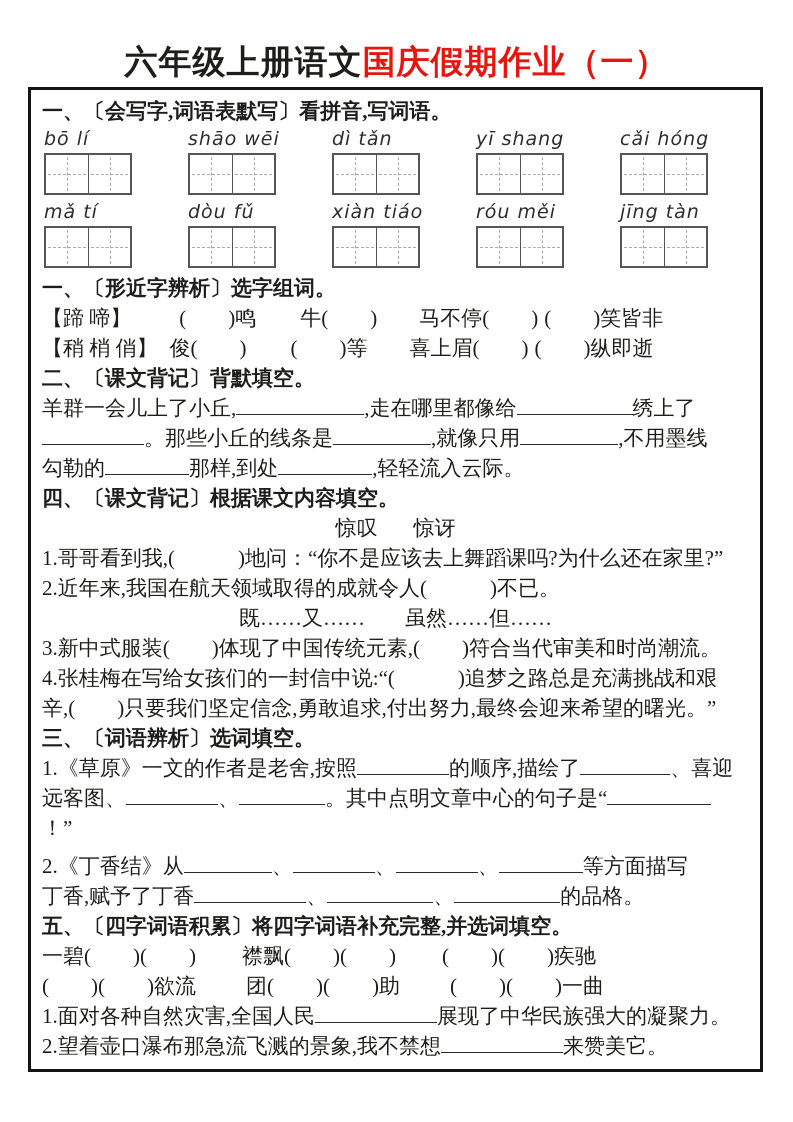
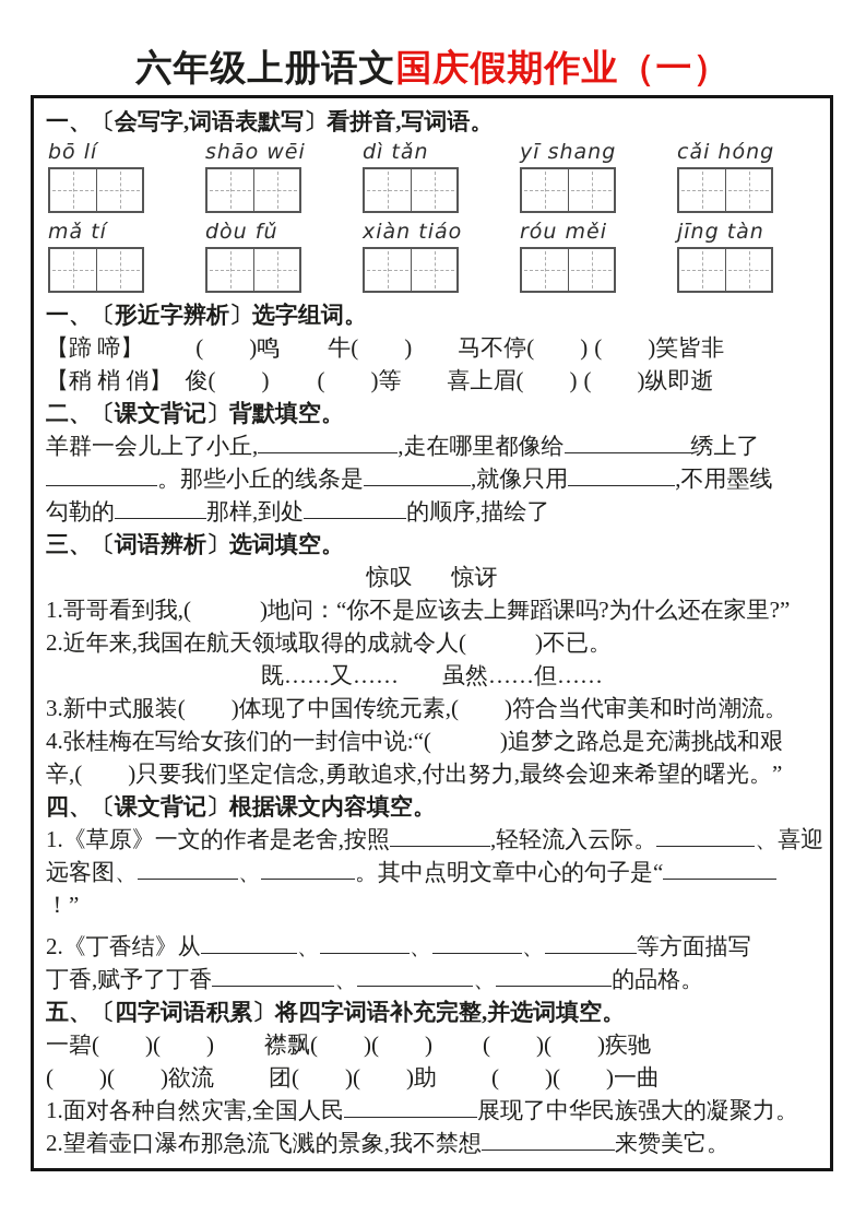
  六年级上册语文国庆假期作业（一）
  一、〔会写字,词语表默写〕看拼音,写词语。
  bō lí
  shāo wēi
  dì tǎn
  yī shang
  cǎi hóng
  mǎ tí
  dòu fǔ
  xiàn tiáo
  róu měi
  jīng tàn
  一、〔形近字辨析〕选字组词。
  【蹄 啼】 ( )鸣 牛( ) 马不停( ) ( )笑皆非
  【稍 梢 俏】 俊( ) ( )等 喜上眉( ) ( )纵即逝
  二、〔课文背记〕背默填空。
  羊群一会儿上了小丘, ,走在哪里都像给 绣上了
  。那些小丘的线条是 ,就像只用 ,不用墨线
- 勾勒的 那样,到处 ,轻轻流入云际。
+ 勾勒的 那样,到处 的顺序,描绘了
- 四、〔课文背记〕根据课文内容填空。
+ 三、〔词语辨析〕选词填空。
  惊叹 惊讶
  1.哥哥看到我,( )地问：“你不是应该去上舞蹈课吗?为什么还在家里?”
  2.近年来,我国在航天领域取得的成就令人( )不已。
  既……又…… 虽然……但……
  3.新中式服装( )体现了中国传统元素,( )符合当代审美和时尚潮流。
  4.张桂梅在写给女孩们的一封信中说:“( )追梦之路总是充满挑战和艰
  辛,( )只要我们坚定信念,勇敢追求,付出努力,最终会迎来希望的曙光。”
- 三、〔词语辨析〕选词填空。
+ 四、〔课文背记〕根据课文内容填空。
- 1.《草原》一文的作者是老舍,按照 的顺序,描绘了 、喜迎
+ 1.《草原》一文的作者是老舍,按照 ,轻轻流入云际。 、喜迎
  远客图、 、 。其中点明文章中心的句子是“
  ！”
  2.《丁香结》从 、 、 、 等方面描写
  丁香,赋予了丁香 、 、 的品格。
  五、〔四字词语积累〕将四字词语补充完整,并选词填空。
  一碧( )( ) 襟飘( )( ) ( )( )疾驰
  ( )( )欲流 团( )( )助 ( )( )一曲
  1.面对各种自然灾害,全国人民 展现了中华民族强大的凝聚力。
  2.望着壶口瀑布那急流飞溅的景象,我不禁想 来赞美它。
